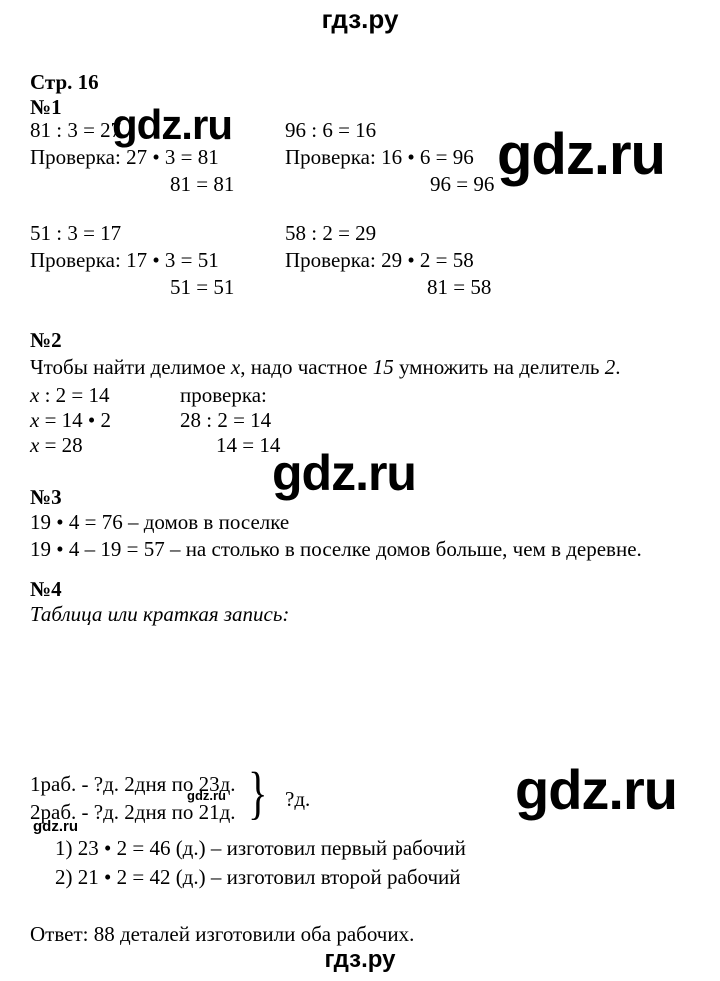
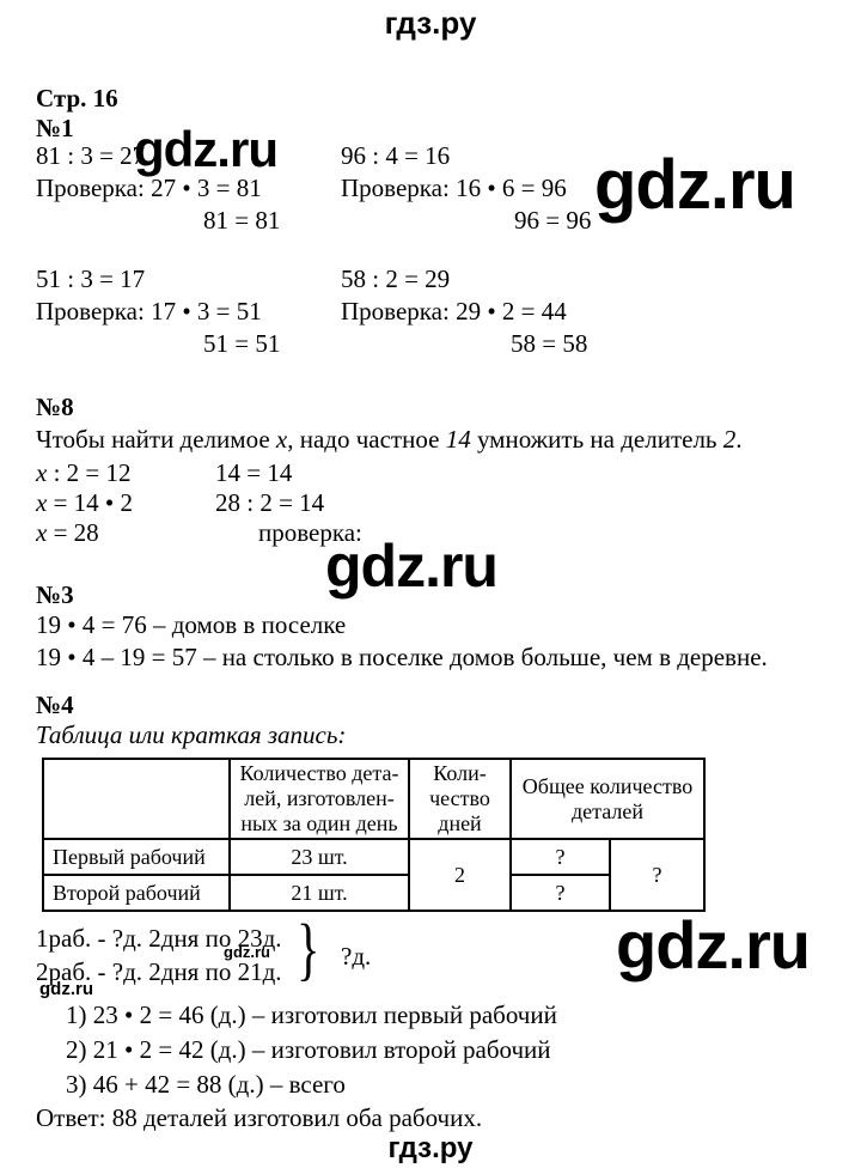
  гдз.ру
  Стр. 16
  №1
  81 : 3 = 27
  Проверка: 27 • 3 = 81
  81 = 81
- 96 : 6 = 16
+ 96 : 4 = 16
  Проверка: 16 • 6 = 96
  96 = 96
  51 : 3 = 17
  Проверка: 17 • 3 = 51
  51 = 51
  58 : 2 = 29
- Проверка: 29 • 2 = 58
+ Проверка: 29 • 2 = 44
- 81 = 58
+ 58 = 58
- №2
+ №8
- Чтобы найти делимое x, надо частное 15 умножить на делитель 2.
+ Чтобы найти делимое x, надо частное 14 умножить на делитель 2.
- x : 2 = 14
+ x : 2 = 12
  x = 14 • 2
  x = 28
- проверка:
+ 14 = 14
  28 : 2 = 14
- 14 = 14
+ проверка:
  №3
  19 • 4 = 76 – домов в поселке
  19 • 4 – 19 = 57 – на столько в поселке домов больше, чем в деревне.
  №4
  Таблица или краткая запись:
+ 	Количество дета- лей, изготовлен- ных за один день	Коли- чество дней	Общее количество деталей
+ Первый рабочий	23 шт.	2	?	?
+ Второй рабочий	21 шт.	?
  1раб. - ?д. 2дня по 23д.
  2раб. - ?д. 2дня по 21д.
  }
  ?д.
  1) 23 • 2 = 46 (д.) – изготовил первый рабочий
  2) 21 • 2 = 42 (д.) – изготовил второй рабочий
+ 3) 46 + 42 = 88 (д.) – всего
- Ответ: 88 деталей изготовили оба рабочих.
+ Ответ: 88 деталей изготовил оба рабочих.
  gdz.ru
  gdz.ru
  gdz.ru
  gdz.ru
  gdz.ru
  gdz.ru
  гдз.ру
